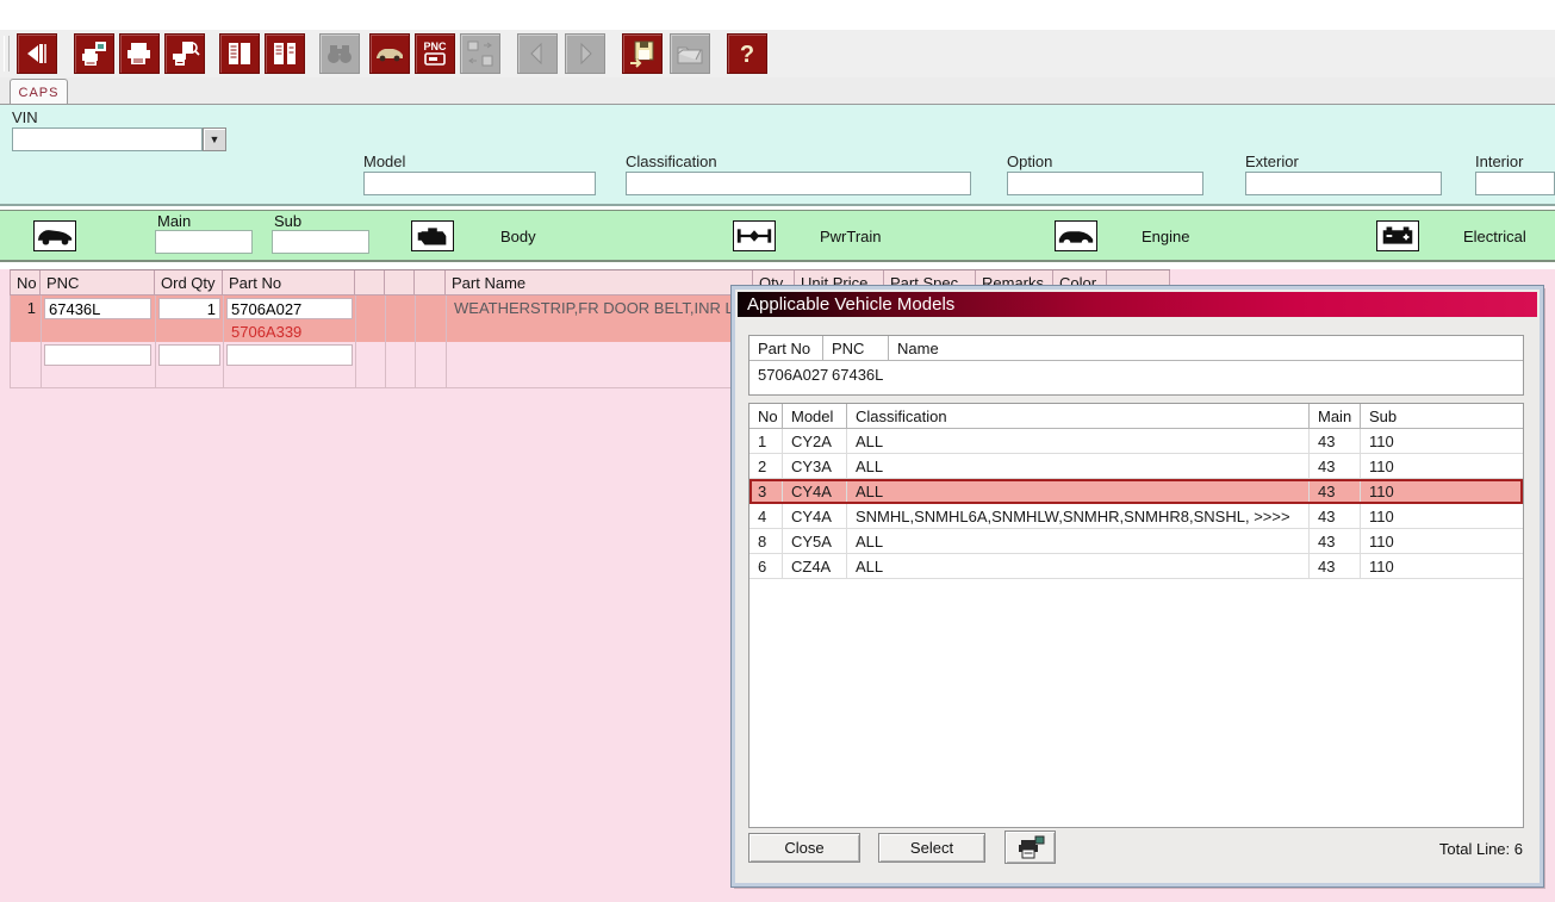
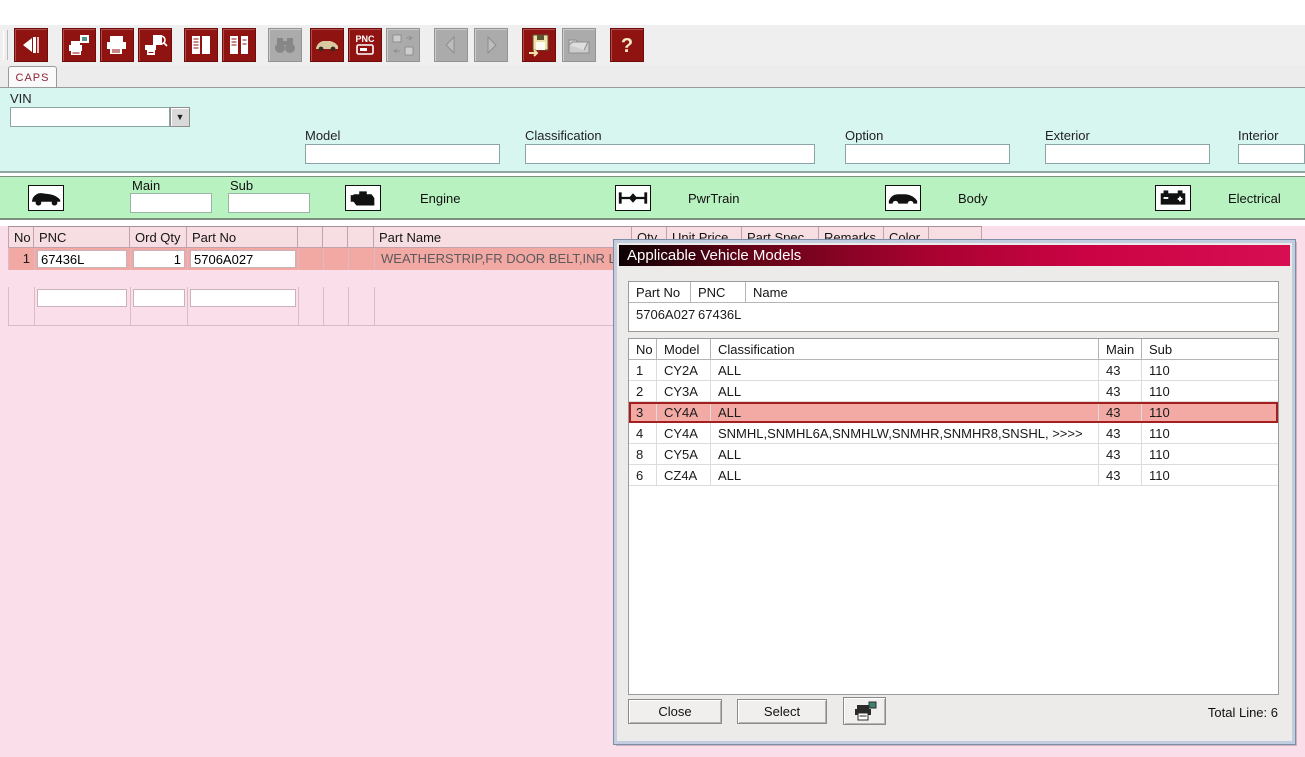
  PNC
  ?
  CAPS
  VIN
  ▼
  Model
  Classification
  Option
  Exterior
  Interior
  Main
  Sub
- Body
+ Engine
  PwrTrain
- Engine
+ Body
  Electrical
  No
  PNC
  Ord Qty
  Part No
  Part Name
  Qty
  Unit Price
  Part Spec
  Remarks
  Color
  1
  67436L
  1
  5706A027
  WEATHERSTRIP,FR DOOR BELT,INR L
- 5706A339
  Applicable Vehicle Models
  Part No
  PNC
  Name
  5706A027
  67436L
  No
  Model
  Classification
  Main
  Sub
  1
  CY2A
  ALL
  43
  110
  2
  CY3A
  ALL
  43
  110
  3
  CY4A
  ALL
  43
  110
  4
  CY4A
  SNMHL,SNMHL6A,SNMHLW,SNMHR,SNMHR8,SNSHL, >>>>
  43
  110
  8
  CY5A
  ALL
  43
  110
  6
  CZ4A
  ALL
  43
  110
  Close
  Select
  Total Line: 6
